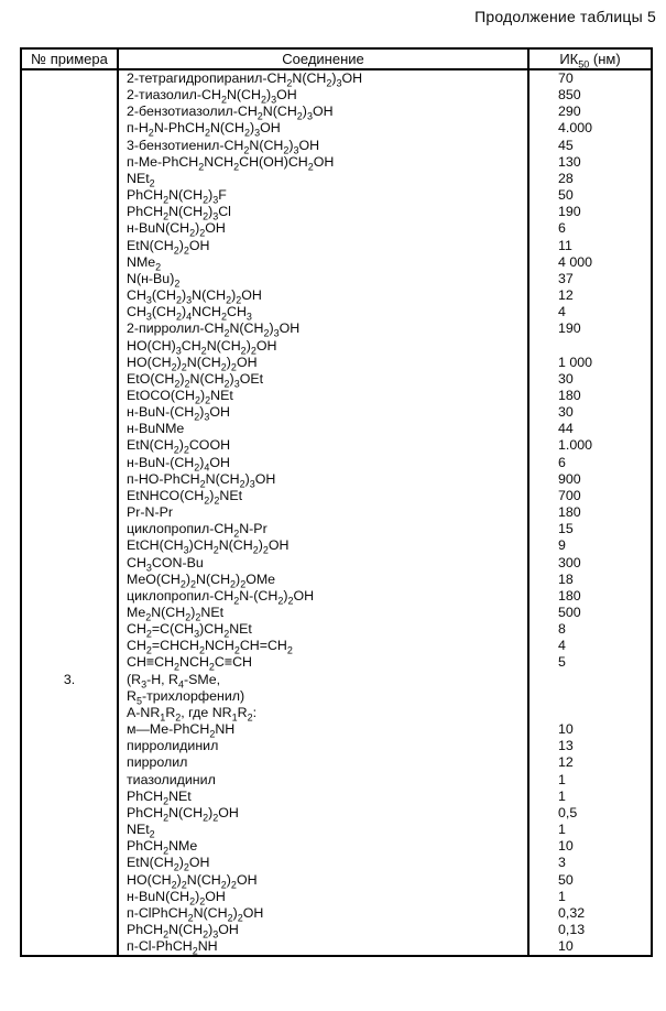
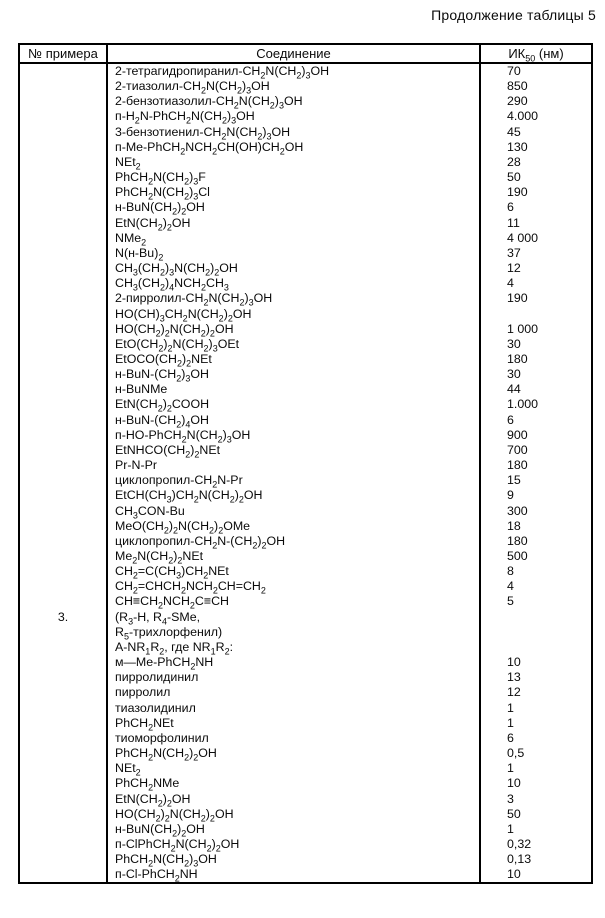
  Продолжение таблицы 5
  № примера	Соединение	ИК50 (нм)
  	2-тетрагидропиранил-CH2N(CH2)3OH	70
  	2-тиазолил-CH2N(CH2)3OH	850
  	2-бензотиазолил-CH2N(CH2)3OH	290
  	п-H2N-PhCH2N(CH2)3OH	4.000
  	3-бензотиенил-CH2N(CH2)3OH	45
  	п-Me-PhCH2NCH2CH(OH)CH2OH	130
  	NEt2	28
  	PhCH2N(CH2)3F	50
  	PhCH2N(CH2)3Cl	190
  	н-BuN(CH2)2OH	6
  	EtN(CH2)2OH	11
  	NMe2	4 000
  	N(н-Bu)2	37
  	CH3(CH2)3N(CH2)2OH	12
  	CH3(CH2)4NCH2CH3	4
  	2-пирролил-CH2N(CH2)3OH	190
  	HO(CH)3CH2N(CH2)2OH
  	HO(CH2)2N(CH2)2OH	1 000
  	EtO(CH2)2N(CH2)3OEt	30
  	EtOCO(CH2)2NEt	180
  	н-BuN-(CH2)3OH	30
  	н-BuNMe	44
  	EtN(CH2)2COOH	1.000
  	н-BuN-(CH2)4OH	6
  	п-HO-PhCH2N(CH2)3OH	900
  	EtNHCO(CH2)2NEt	700
  	Pr-N-Pr	180
  	циклопропил-CH2N-Pr	15
  	EtCH(CH3)CH2N(CH2)2OH	9
  	CH3CON-Bu	300
  	MeO(CH2)2N(CH2)2OMe	18
  	циклопропил-CH2N-(CH2)2OH	180
  	Me2N(CH2)2NEt	500
  	CH2=C(CH3)CH2NEt	8
  	CH2=CHCH2NCH2CH=CH2	4
  	CH≡CH2NCH2C≡CH	5
  3.	(R3-H, R4-SMe,
  	R5-трихлорфенил)
  	A-NR1R2, где NR1R2:
  	м—Me-PhCH2NH	10
  	пирролидинил	13
  	пирролил	12
  	тиазолидинил	1
  	PhCH2NEt	1
+ 	тиоморфолинил	6
  	PhCH2N(CH2)2OH	0,5
  	NEt2	1
  	PhCH2NMe	10
  	EtN(CH2)2OH	3
  	HO(CH2)2N(CH2)2OH	50
  	н-BuN(CH2)2OH	1
  	п-ClPhCH2N(CH2)2OH	0,32
  	PhCH2N(CH2)3OH	0,13
  	п-Cl-PhCH2NH	10
